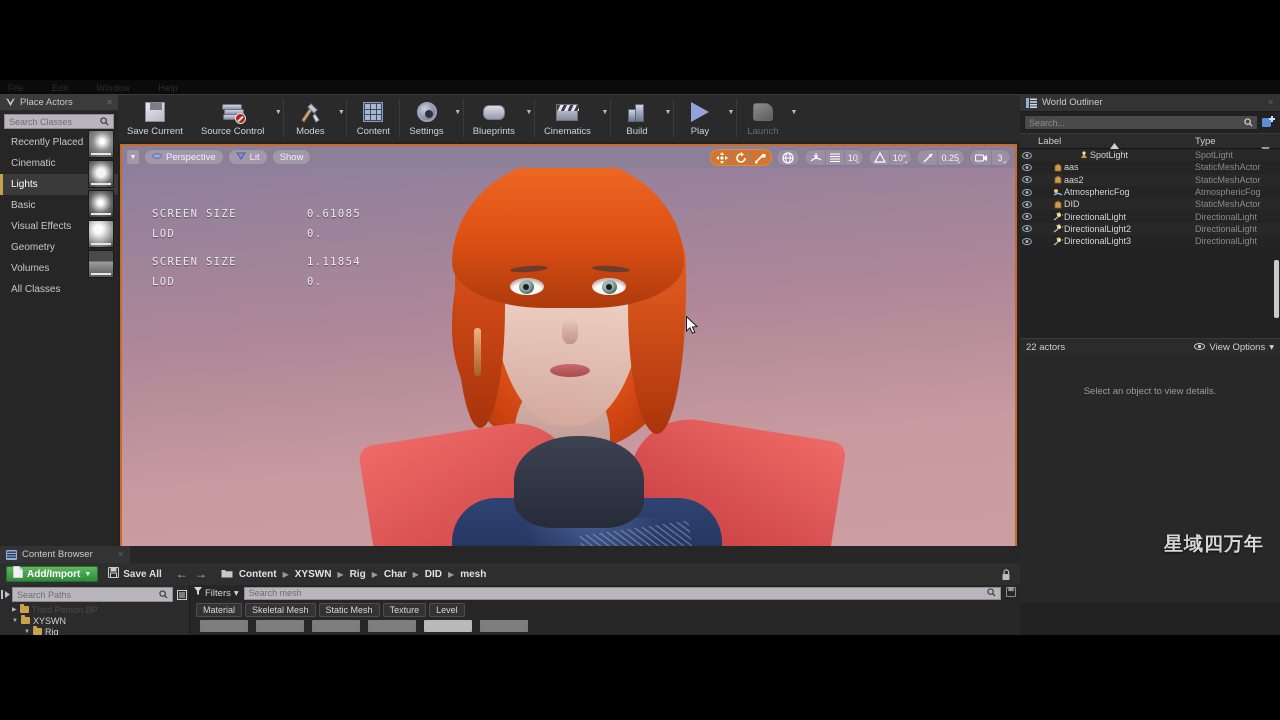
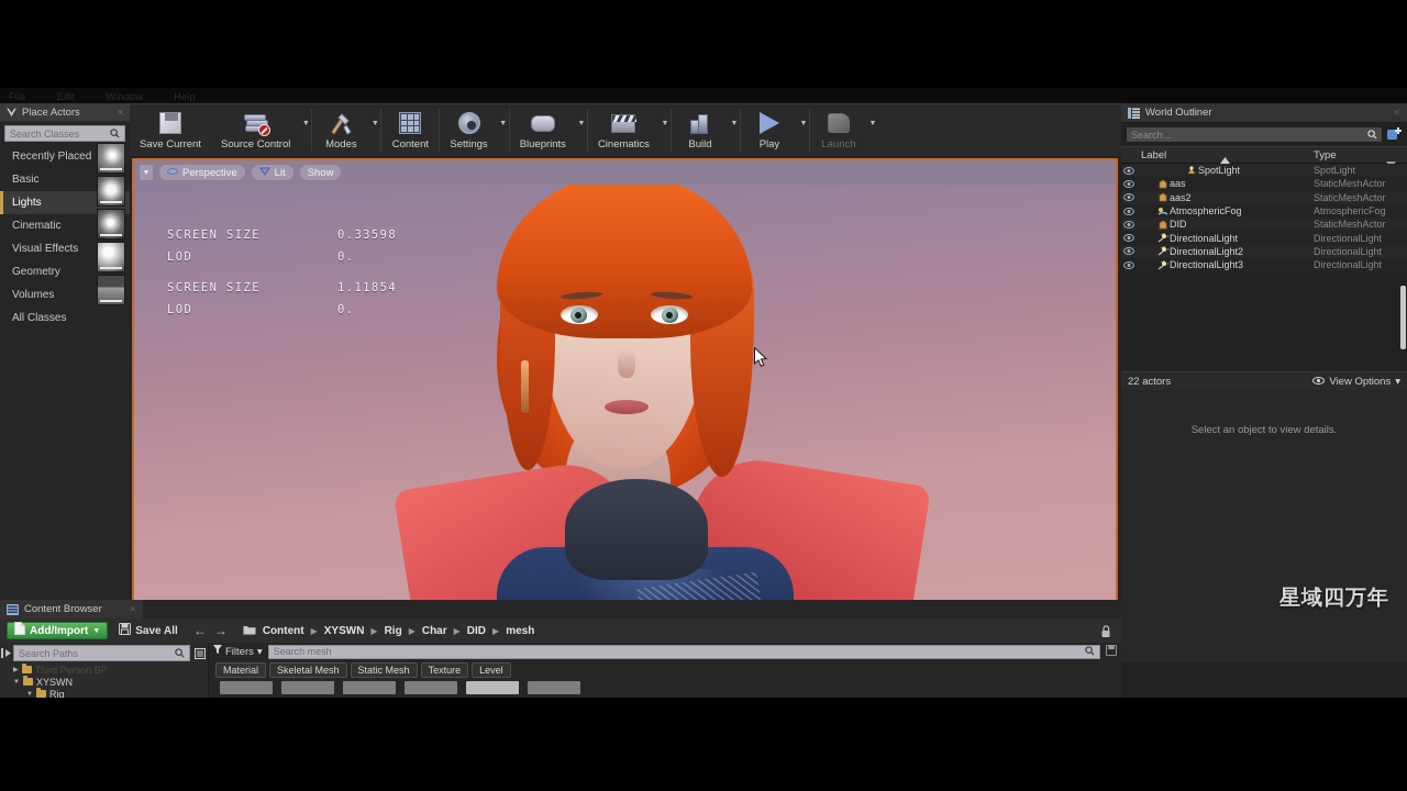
  File
  Edit
  Window
  Help
  Place Actors
  ✕
  Search Classes
  Recently Placed
- Cinematic
+ Basic
  Lights
- Basic
+ Cinematic
  Visual Effects
  Geometry
  Volumes
  All Classes
  Save Current
  Source Control
  Modes
  Content
  Settings
  Blueprints
  Cinematics
  Build
  Play
  Launch
  Perspective
  Lit
  Show
- 10
- 10°
- 0.25
- 3
  SCREEN SIZE
- 0.61085
+ 0.33598
  LOD
  0.
  SCREEN SIZE
  1.11854
  LOD
  0.
  World Outliner
  ✕
  Search...
  Label
  Type
  SpotLight
  SpotLight
  aas
  StaticMeshActor
  aas2
  StaticMeshActor
  AtmosphericFog
  AtmosphericFog
  DID
  StaticMeshActor
  DirectionalLight
  DirectionalLight
  DirectionalLight2
  DirectionalLight
  DirectionalLight3
  DirectionalLight
  22 actors
  View Options
  ▾
  Select an object to view details.
  Content Browser
  ✕
  Add/Import
  Save All
  ←
  →
  Content
  ▶
  XYSWN
  ▶
  Rig
  ▶
  Char
  ▶
  DID
  ▶
  mesh
  Search Paths
  Third Person BP
  XYSWN
  Rig
  Filters
  ▾
  Search mesh
  Material
  Skeletal Mesh
  Static Mesh
  Texture
  Level
  星域四万年
